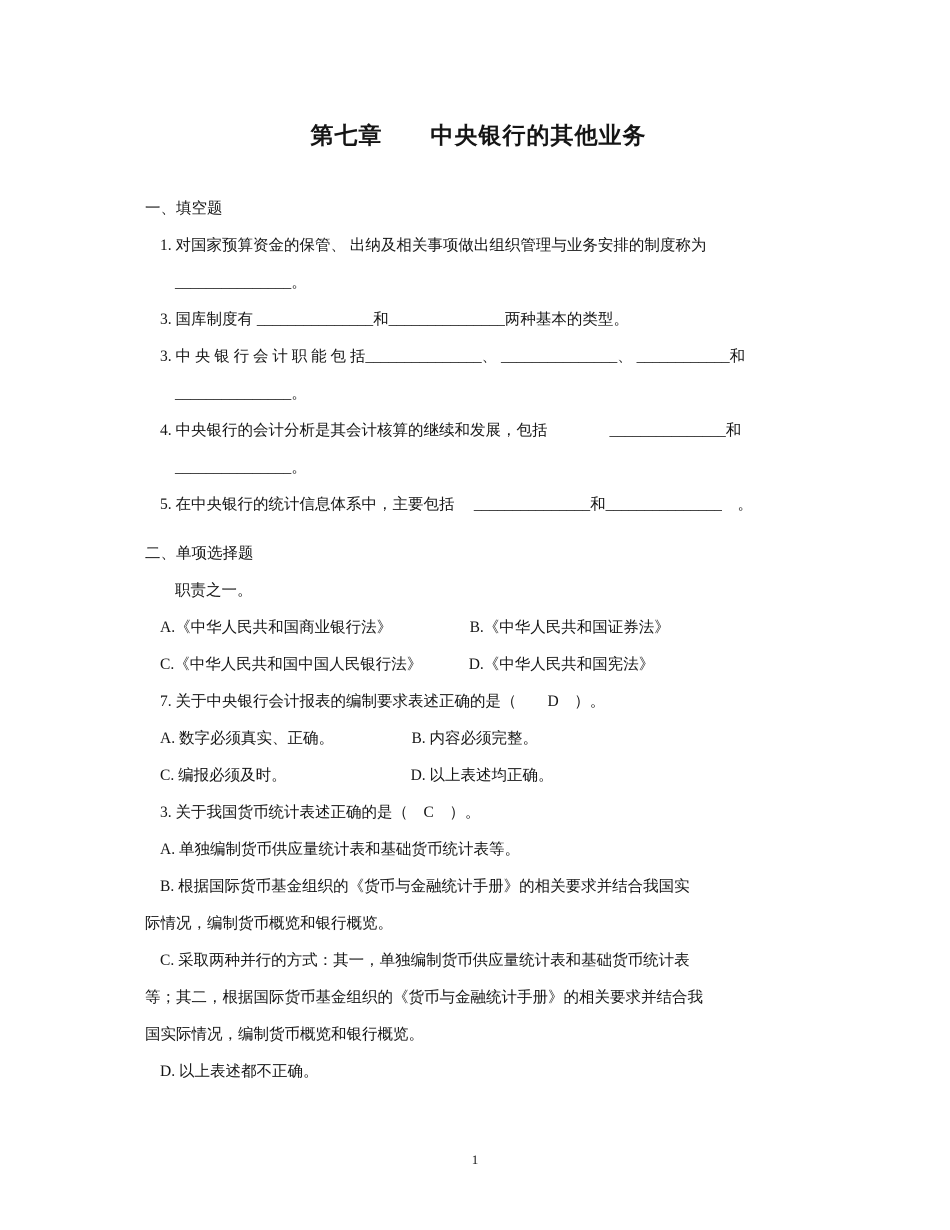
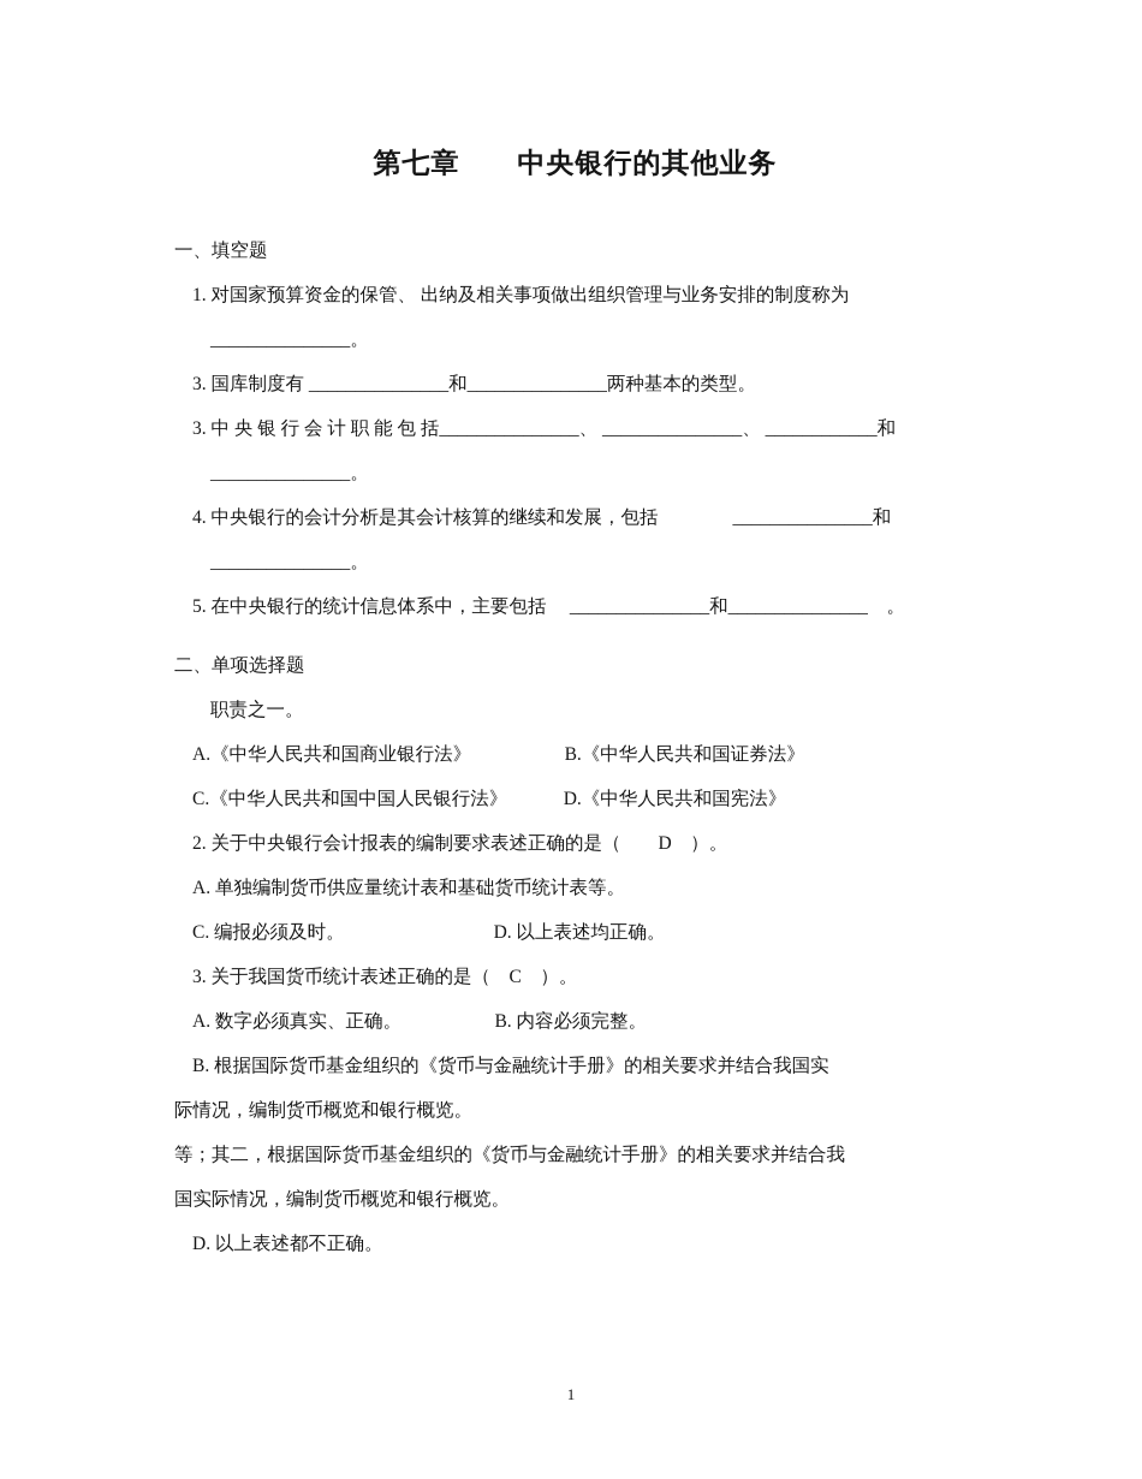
  第七章 中央银行的其他业务
  一、填空题
  1. 对国家预算资金的保管、 出纳及相关事项做出组织管理与业务安排的制度称为
  _______________。
  3. 国库制度有 _______________和_______________两种基本的类型。
  3. 中 央 银 行 会 计 职 能 包 括_______________、 _______________、 ____________和
  _______________。
  4. 中央银行的会计分析是其会计核算的继续和发展，包括 _______________和
  _______________。
  5. 在中央银行的统计信息体系中，主要包括 _______________和_______________ 。
  二、单项选择题
  职责之一。
  A.《中华人民共和国商业银行法》 B.《中华人民共和国证券法》
  C.《中华人民共和国中国人民银行法》 D.《中华人民共和国宪法》
- 7. 关于中央银行会计报表的编制要求表述正确的是（ D ）。
+ 2. 关于中央银行会计报表的编制要求表述正确的是（ D ）。
- A. 数字必须真实、正确。 B. 内容必须完整。
+ A. 单独编制货币供应量统计表和基础货币统计表等。
  C. 编报必须及时。 D. 以上表述均正确。
  3. 关于我国货币统计表述正确的是（ C ）。
- A. 单独编制货币供应量统计表和基础货币统计表等。
+ A. 数字必须真实、正确。 B. 内容必须完整。
  B. 根据国际货币基金组织的《货币与金融统计手册》的相关要求并结合我国实
  际情况，编制货币概览和银行概览。
- C. 采取两种并行的方式：其一，单独编制货币供应量统计表和基础货币统计表
  等；其二，根据国际货币基金组织的《货币与金融统计手册》的相关要求并结合我
  国实际情况，编制货币概览和银行概览。
  D. 以上表述都不正确。
  1
